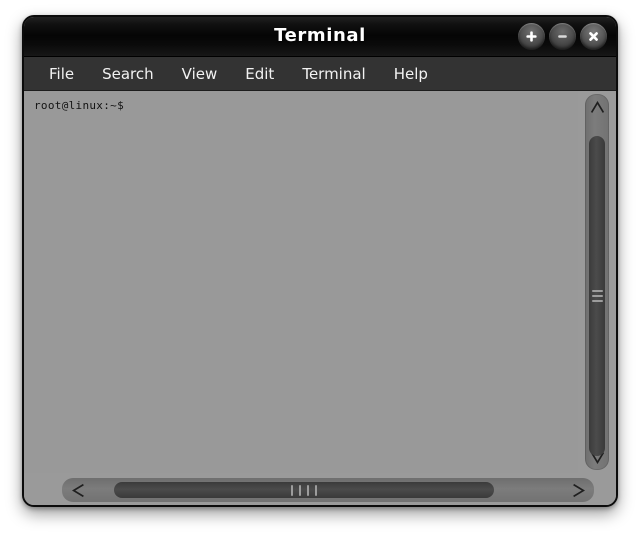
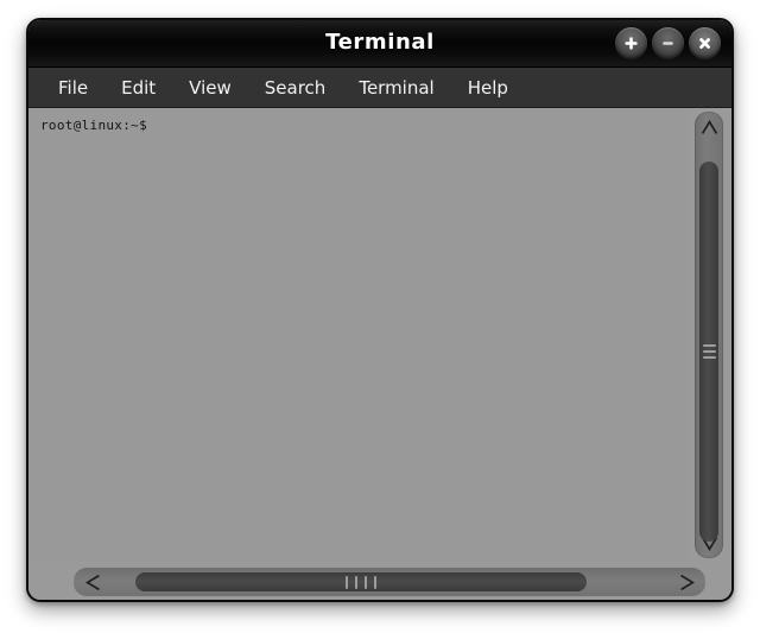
  Terminal
  File
- Search
+ Edit
  View
- Edit
+ Search
  Terminal
  Help
  root@linux:~$
